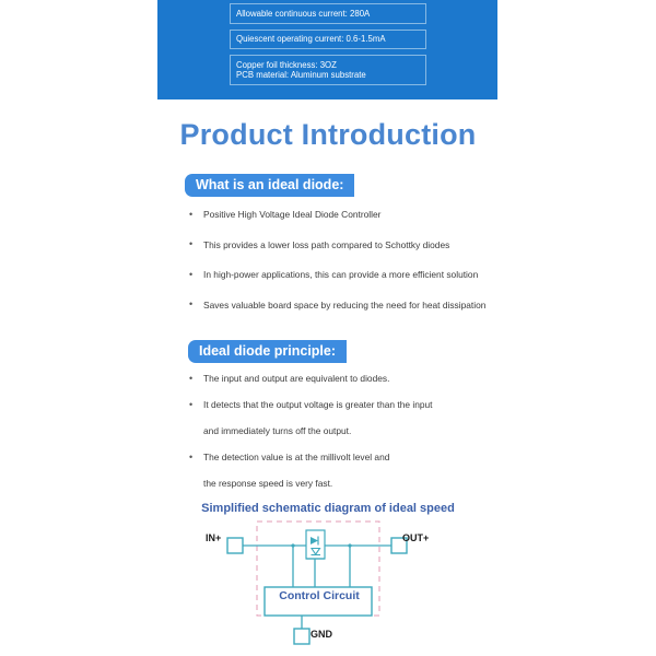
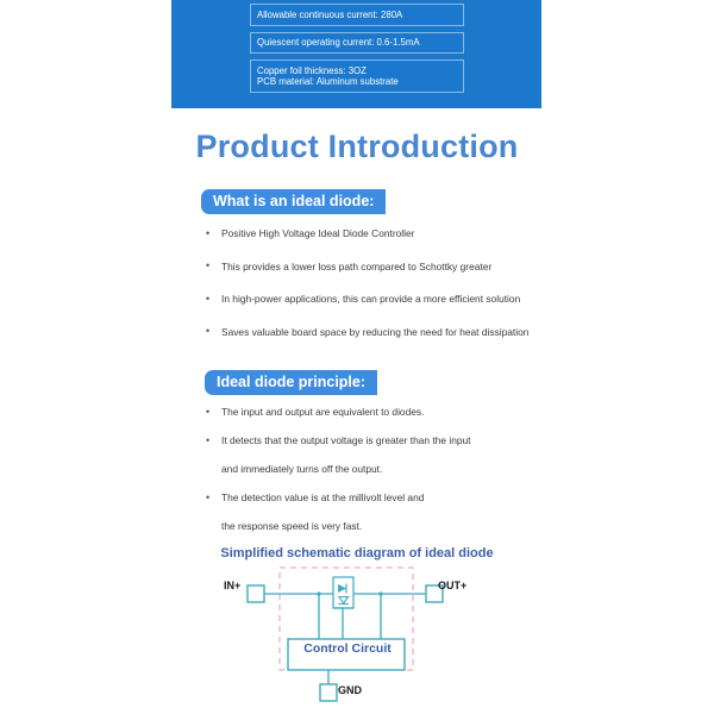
  Allowable continuous current: 280A
  Quiescent operating current: 0.6-1.5mA
  Copper foil thickness: 3OZ
  PCB material: Aluminum substrate
  Product Introduction
  What is an ideal diode:
  Positive High Voltage Ideal Diode Controller
- This provides a lower loss path compared to Schottky diodes
+ This provides a lower loss path compared to Schottky greater
  In high-power applications, this can provide a more efficient solution
  Saves valuable board space by reducing the need for heat dissipation
  Ideal diode principle:
  The input and output are equivalent to diodes.
  It detects that the output voltage is greater than the input
  and immediately turns off the output.
  The detection value is at the millivolt level and
  the response speed is very fast.
- Simplified schematic diagram of ideal speed
+ Simplified schematic diagram of ideal diode
  Control Circuit
  IN+
  OUT+
  GND
